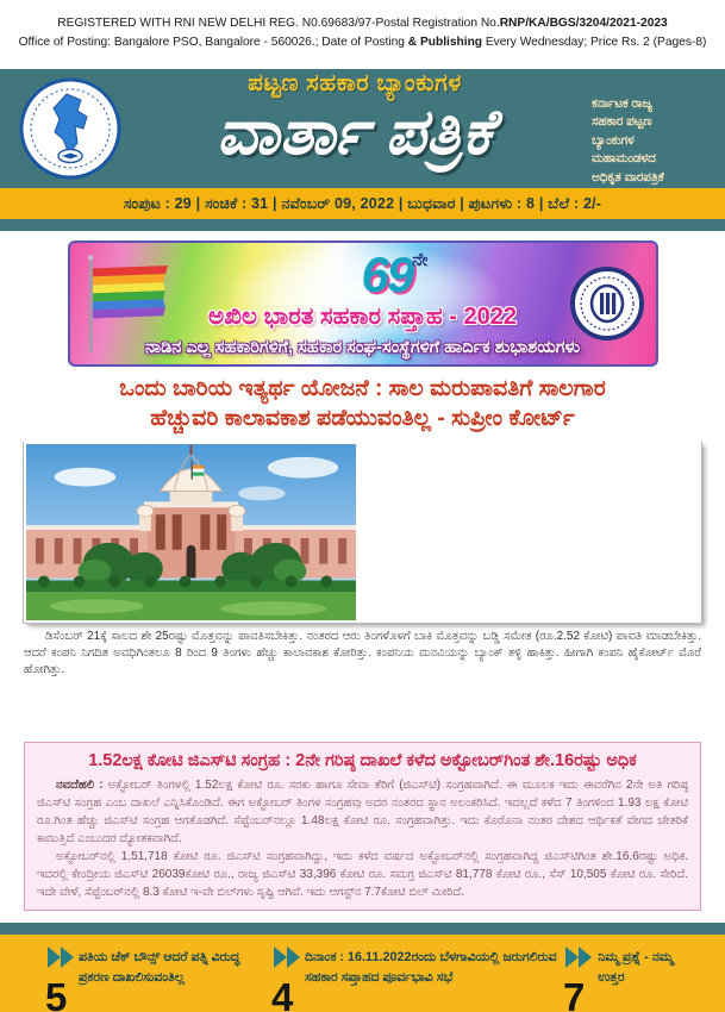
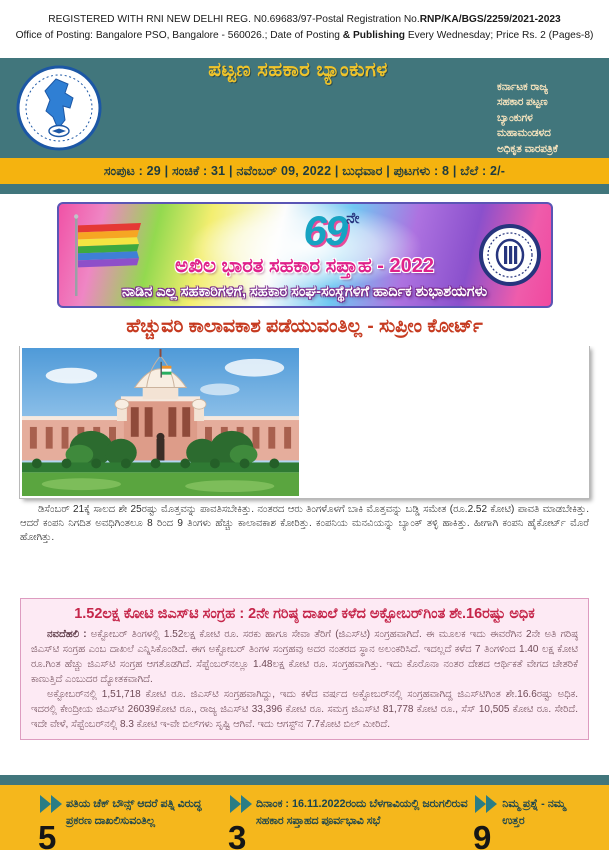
- REGISTERED WITH RNI NEW DELHI REG. N0.69683/97-Postal Registration No.RNP/KA/BGS/3204/2021-2023
+ REGISTERED WITH RNI NEW DELHI REG. N0.69683/97-Postal Registration No.RNP/KA/BGS/2259/2021-2023
  Office of Posting: Bangalore PSO, Bangalore - 560026.; Date of Posting & Publishing Every Wednesday; Price Rs. 2 (Pages-8)
  ಪಟ್ಟಣ ಸಹಕಾರ ಬ್ಯಾಂಕುಗಳ
- ವಾರ್ತಾ ಪತ್ರಿಕೆ
  ಕರ್ನಾಟಕ ರಾಜ್ಯ
  ಸಹಕಾರ ಪಟ್ಟಣ
  ಬ್ಯಾಂಕುಗಳ
  ಮಹಾಮಂಡಳದ
  ಅಧಿಕೃತ ವಾರಪತ್ರಿಕೆ
  ಸಂಪುಟ : 29 | ಸಂಚಿಕೆ : 31 | ನವೆಂಬರ್ 09, 2022 | ಬುಧವಾರ | ಪುಟಗಳು : 8 | ಬೆಲೆ : 2/-
  69ನೇ
  ಅಖಿಲ ಭಾರತ ಸಹಕಾರ ಸಪ್ತಾಹ - 2022
  ನಾಡಿನ ಎಲ್ಲ ಸಹಕಾರಿಗಳಿಗೆ, ಸಹಕಾರ ಸಂಘ-ಸಂಸ್ಥೆಗಳಿಗೆ ಹಾರ್ದಿಕ ಶುಭಾಶಯಗಳು
- ಒಂದು ಬಾರಿಯ ಇತ್ಯರ್ಥ ಯೋಜನೆ : ಸಾಲ ಮರುಪಾವತಿಗೆ ಸಾಲಗಾರ
  ಹೆಚ್ಚುವರಿ ಕಾಲಾವಕಾಶ ಪಡೆಯುವಂತಿಲ್ಲ - ಸುಪ್ರೀಂ ಕೋರ್ಟ್
  ಡಿಸೆಂಬರ್ 21ಕ್ಕೆ ಸಾಲದ ಶೇ 25ರಷ್ಟು ಮೊತ್ತವನ್ನು ಪಾವತಿಸಬೇಕಿತ್ತು. ನಂತರದ ಆರು ತಿಂಗಳೊಳಗೆ ಬಾಕಿ ಮೊತ್ತವನ್ನು ಬಡ್ಡಿ ಸಮೇತ (ರೂ.2.52 ಕೋಟಿ) ಪಾವತಿ ಮಾಡಬೇಕಿತ್ತು. ಆದರೆ ಕಂಪನಿ ನಿಗದಿತ ಅವಧಿಗಿಂತಲೂ 8 ರಿಂದ 9 ತಿಂಗಳು ಹೆಚ್ಚು ಕಾಲಾವಕಾಶ ಕೋರಿತ್ತು. ಕಂಪನಿಯ ಮನವಿಯನ್ನು ಬ್ಯಾಂಕ್ ತಳ್ಳಿ ಹಾಕಿತ್ತು. ಹೀಗಾಗಿ ಕಂಪನಿ ಹೈಕೋರ್ಟ್ ಮೊರೆ ಹೋಗಿತ್ತು.
  1.52ಲಕ್ಷ ಕೋಟಿ ಜಿಎಸ್‌ಟಿ ಸಂಗ್ರಹ : 2ನೇ ಗರಿಷ್ಠ ದಾಖಲೆ ಕಳೆದ ಅಕ್ಟೋಬರ್‌ಗಿಂತ ಶೇ.16ರಷ್ಟು ಅಧಿಕ
- ನವದೆಹಲಿ : ಅಕ್ಟೋಬರ್ ತಿಂಗಳಲ್ಲಿ 1.52ಲಕ್ಷ ಕೋಟಿ ರೂ. ಸರಕು ಹಾಗೂ ಸೇವಾ ತೆರಿಗೆ (ಜಿಎಸ್‌ಟಿ) ಸಂಗ್ರಹವಾಗಿದೆ. ಈ ಮೂಲಕ ಇದು ಈವರೆಗಿನ 2ನೇ ಅತಿ ಗರಿಷ್ಠ ಜಿಎಸ್‌ಟಿ ಸಂಗ್ರಹ ಎಂಬ ದಾಖಲೆ ಎನ್ನಿಸಿಕೊಂಡಿದೆ. ಈಗ ಅಕ್ಟೋಬರ್ ತಿಂಗಳ ಸಂಗ್ರಹವು ಅದರ ನಂತರದ ಸ್ಥಾನ ಅಲಂಕರಿಸಿದೆ. ಇದಲ್ಲದೆ ಕಳೆದ 7 ತಿಂಗಳಿಂದ 1.93 ಲಕ್ಷ ಕೋಟಿ ರೂ.ಗಿಂತ ಹೆಚ್ಚು ಜಿಎಸ್‌ಟಿ ಸಂಗ್ರಹ ಆಗತೊಡಗಿದೆ. ಸೆಪ್ಟೆಂಬರ್‌ನಲ್ಲೂ 1.48ಲಕ್ಷ ಕೋಟಿ ರೂ. ಸಂಗ್ರಹವಾಗಿತ್ತು. ಇದು ಕೊರೊನಾ ನಂತರ ದೇಶದ ಆರ್ಥಿಕತೆ ವೇಗದ ಚೇತರಿಕೆ ಕಾಣುತ್ತಿದೆ ಎಂಬುದರ ದ್ಯೋತಕವಾಗಿದೆ.
+ ನವದೆಹಲಿ : ಅಕ್ಟೋಬರ್ ತಿಂಗಳಲ್ಲಿ 1.52ಲಕ್ಷ ಕೋಟಿ ರೂ. ಸರಕು ಹಾಗೂ ಸೇವಾ ತೆರಿಗೆ (ಜಿಎಸ್‌ಟಿ) ಸಂಗ್ರಹವಾಗಿದೆ. ಈ ಮೂಲಕ ಇದು ಈವರೆಗಿನ 2ನೇ ಅತಿ ಗರಿಷ್ಠ ಜಿಎಸ್‌ಟಿ ಸಂಗ್ರಹ ಎಂಬ ದಾಖಲೆ ಎನ್ನಿಸಿಕೊಂಡಿದೆ. ಈಗ ಅಕ್ಟೋಬರ್ ತಿಂಗಳ ಸಂಗ್ರಹವು ಅದರ ನಂತರದ ಸ್ಥಾನ ಅಲಂಕರಿಸಿದೆ. ಇದಲ್ಲದೆ ಕಳೆದ 7 ತಿಂಗಳಿಂದ 1.40 ಲಕ್ಷ ಕೋಟಿ ರೂ.ಗಿಂತ ಹೆಚ್ಚು ಜಿಎಸ್‌ಟಿ ಸಂಗ್ರಹ ಆಗತೊಡಗಿದೆ. ಸೆಪ್ಟೆಂಬರ್‌ನಲ್ಲೂ 1.48ಲಕ್ಷ ಕೋಟಿ ರೂ. ಸಂಗ್ರಹವಾಗಿತ್ತು. ಇದು ಕೊರೊನಾ ನಂತರ ದೇಶದ ಆರ್ಥಿಕತೆ ವೇಗದ ಚೇತರಿಕೆ ಕಾಣುತ್ತಿದೆ ಎಂಬುದರ ದ್ಯೋತಕವಾಗಿದೆ.
  ಅಕ್ಟೋಬರ್‌ನಲ್ಲಿ 1,51,718 ಕೋಟಿ ರೂ. ಜಿಎಸ್‌ಟಿ ಸಂಗ್ರಹವಾಗಿದ್ದು, ಇದು ಕಳೆದ ವರ್ಷದ ಅಕ್ಟೋಬರ್‌ನಲ್ಲಿ ಸಂಗ್ರಹವಾಗಿದ್ದ ಜಿಎಸ್‌ಟಿಗಿಂತ ಶೇ.16.6ರಷ್ಟು ಅಧಿಕ. ಇದರಲ್ಲಿ ಕೇಂದ್ರೀಯ ಜಿಎಸ್‌ಟಿ 26039ಕೋಟಿ ರೂ., ರಾಜ್ಯ ಜಿಎಸ್‌ಟಿ 33,396 ಕೋಟಿ ರೂ. ಸಮಗ್ರ ಜಿಎಸ್‌ಟಿ 81,778 ಕೋಟಿ ರೂ., ಸೆಸ್ 10,505 ಕೋಟಿ ರೂ. ಸೇರಿದೆ. ಇದೇ ವೇಳೆ, ಸೆಪ್ಟೆಂಬರ್‌ನಲ್ಲಿ 8.3 ಕೋಟಿ ಇ-ವೇ ಬಿಲ್‌ಗಳು ಸೃಷ್ಟಿ ಆಗಿವೆ. ಇದು ಆಗಸ್ಟ್‌ನ 7.7ಕೋಟಿ ಬಿಲ್ ಮೀರಿದೆ.
  5
  ಪತಿಯ ಚೆಕ್ ಬೌನ್ಸ್ ಆದರೆ ಪತ್ನಿ ವಿರುದ್ಧ ಪ್ರಕರಣ ದಾಖಲಿಸುವಂತಿಲ್ಲ
- 4
+ 3
  ದಿನಾಂಕ : 16.11.2022ರಂದು ಬೆಳಗಾವಿಯಲ್ಲಿ ಜರುಗಲಿರುವ ಸಹಕಾರ ಸಪ್ತಾಹದ ಪೂರ್ವಭಾವಿ ಸಭೆ
- 7
+ 9
  ನಿಮ್ಮ ಪ್ರಶ್ನೆ - ನಮ್ಮ ಉತ್ತರ
